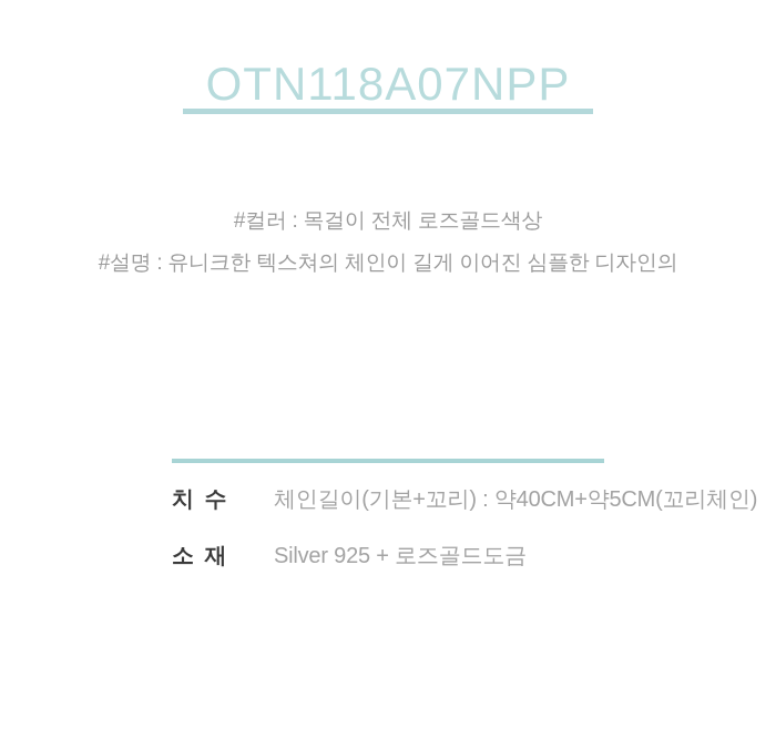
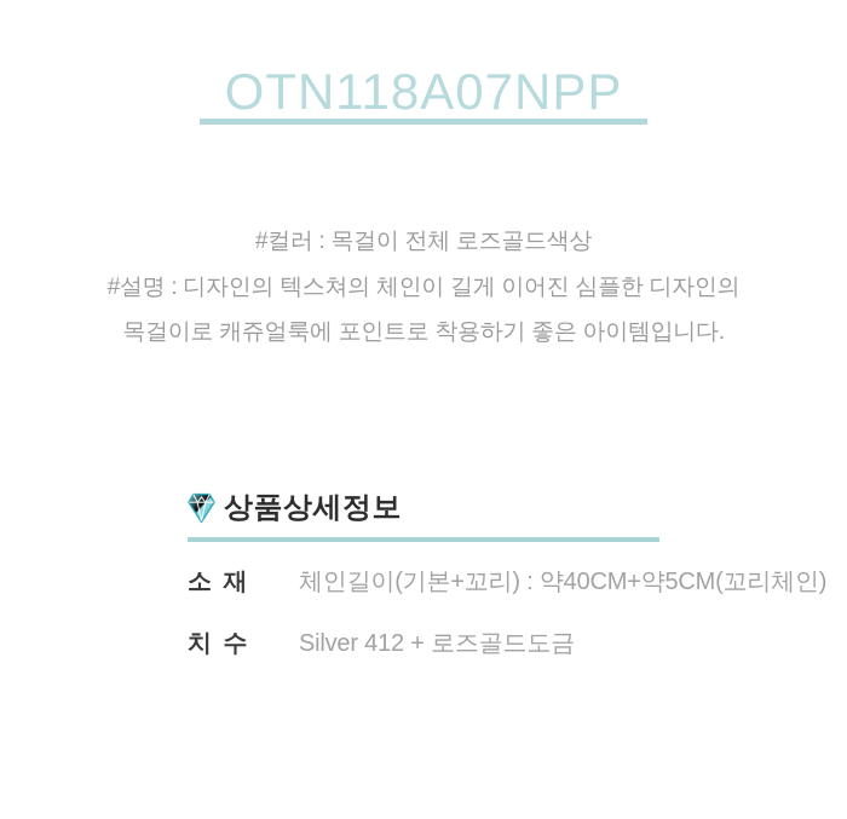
  OTN118A07NPP
  #컬러 : 목걸이 전체 로즈골드색상
- #설명 : 유니크한 텍스쳐의 체인이 길게 이어진 심플한 디자인의
+ #설명 : 디자인의 텍스쳐의 체인이 길게 이어진 심플한 디자인의
+ 목걸이로 캐쥬얼룩에 포인트로 착용하기 좋은 아이템입니다.
+ 상품상세정보
- 치 수
+ 소 재
  체인길이(기본+꼬리) : 약40CM+약5CM(꼬리체인)
- 소 재
+ 치 수
- Silver 925 + 로즈골드도금
+ Silver 412 + 로즈골드도금
